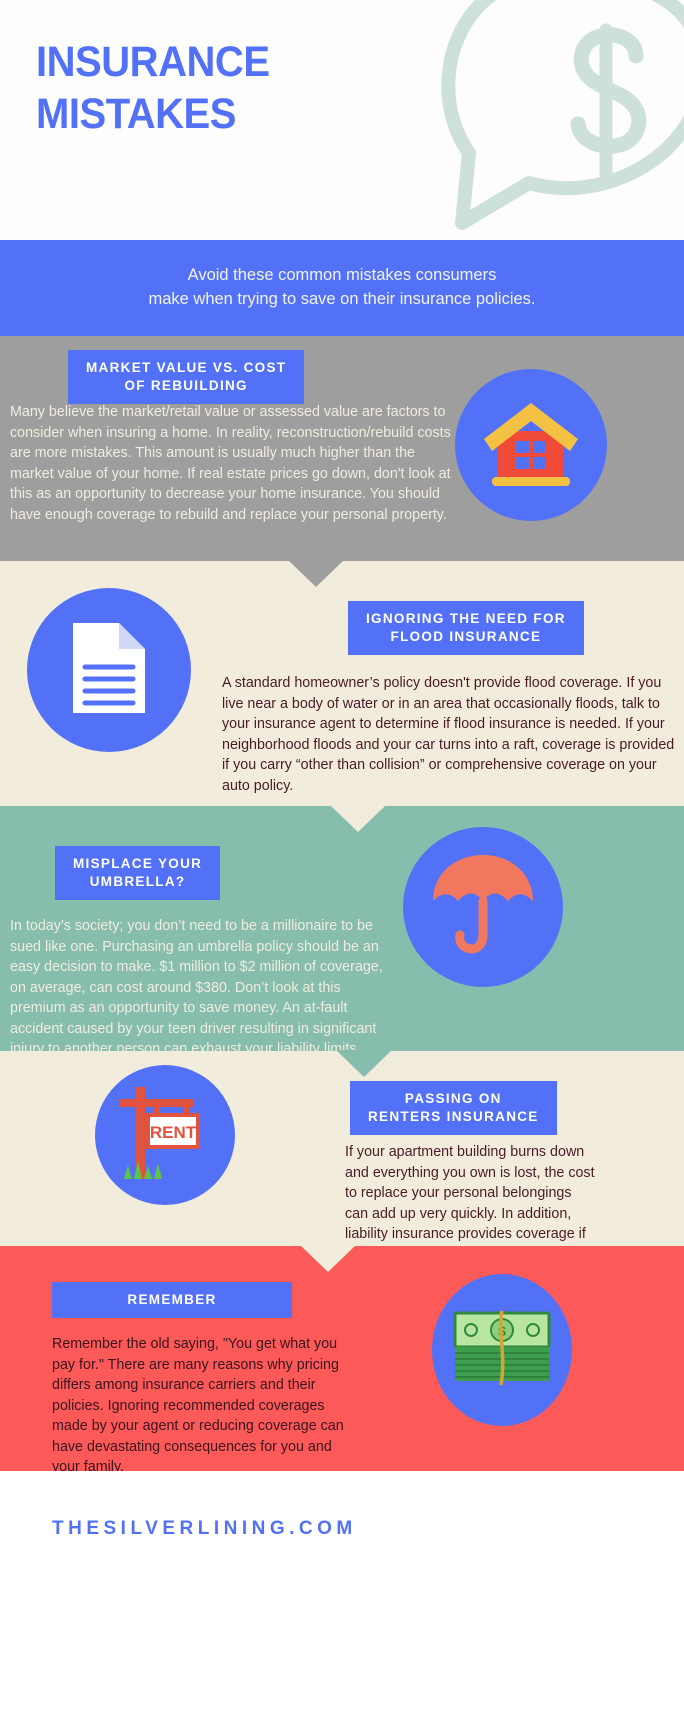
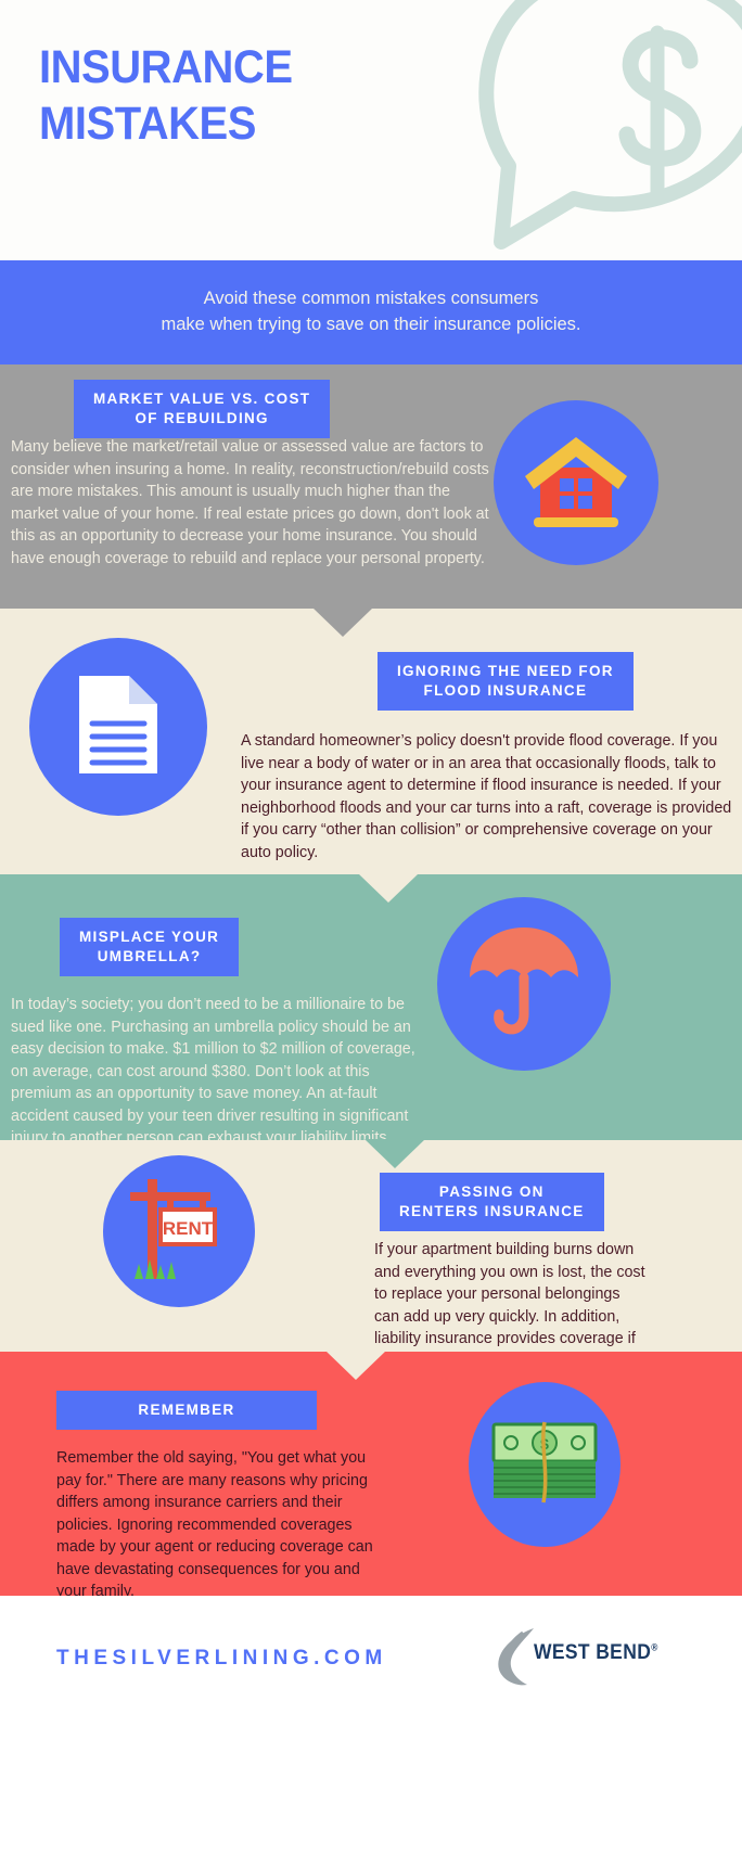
  INSURANCE
  MISTAKES
  Avoid these common mistakes consumers
  make when trying to save on their insurance policies.
  MARKET VALUE VS. COST
  OF REBUILDING
  Many believe the market/retail value or assessed value are factors to consider when insuring a home. In reality, reconstruction/rebuild costs are more mistakes. This amount is usually much higher than the market value of your home. If real estate prices go down, don't look at this as an opportunity to decrease your home insurance. You should have enough coverage to rebuild and replace your personal property.
  IGNORING THE NEED FOR
  FLOOD INSURANCE
  A standard homeowner’s policy doesn't provide flood coverage. If you live near a body of water or in an area that occasionally floods, talk to your insurance agent to determine if flood insurance is needed. If your neighborhood floods and your car turns into a raft, coverage is provided if you carry “other than collision” or comprehensive coverage on your auto policy.
  MISPLACE YOUR
  UMBRELLA?
  In today’s society; you don’t need to be a millionaire to be sued like one. Purchasing an umbrella policy should be an easy decision to make. $1 million to $2 million of coverage, on average, can cost around $380. Don’t look at this premium as an opportunity to save money. An at-fault accident caused by your teen driver resulting in significant injury to another person can exhaust your liability limits
  PASSING ON
  RENTERS INSURANCE
  If your apartment building burns down and everything you own is lost, the cost to replace your personal belongings can add up very quickly. In addition, liability insurance provides coverage if
  RENT
  REMEMBER
  Remember the old saying, "You get what you pay for." There are many reasons why pricing differs among insurance carriers and their policies. Ignoring recommended coverages made by your agent or reducing coverage can have devastating consequences for you and your family.
  THESILVERLINING.COM
+ WEST BEND®
